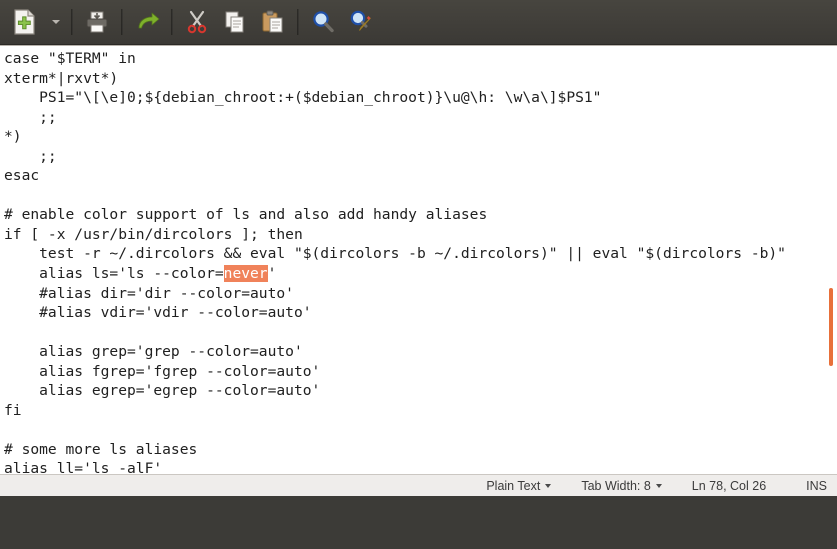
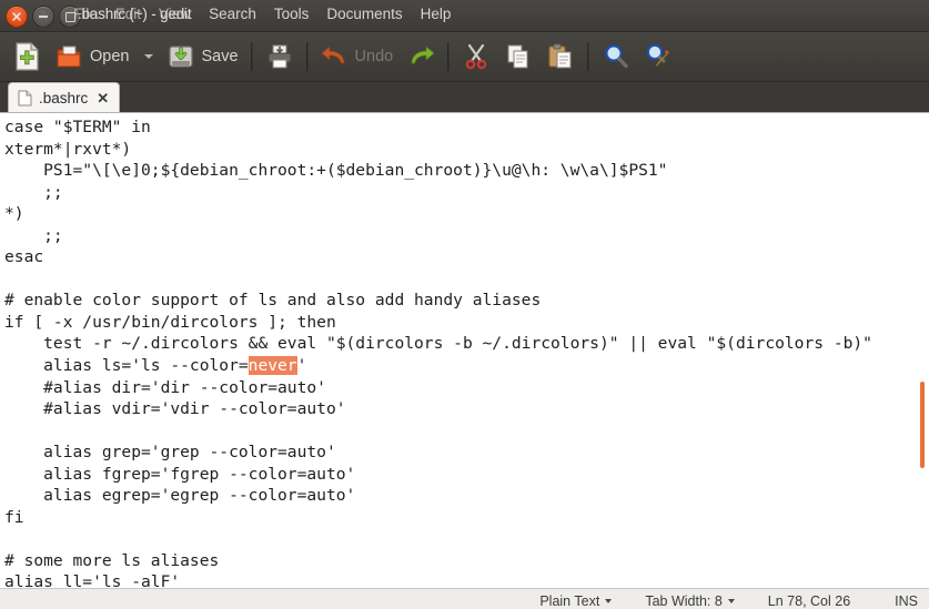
+ .bashrc (~) - gedit
+ File
+ Edit
+ View
+ Search
+ Tools
+ Documents
+ Help
+ Open
+ Save
+ Undo
+ .bashrc
+ ✕
  case "$TERM" in
  xterm*|rxvt*)
  PS1="\[\e]0;${debian_chroot:+($debian_chroot)}\u@\h: \w\a\]$PS1"
  ;;
  *)
  ;;
  esac
  # enable color support of ls and also add handy aliases
  if [ -x /usr/bin/dircolors ]; then
  test -r ~/.dircolors && eval "$(dircolors -b ~/.dircolors)" || eval "$(dircolors -b)"
  alias ls='ls --color=never'
  #alias dir='dir --color=auto'
  #alias vdir='vdir --color=auto'
  alias grep='grep --color=auto'
  alias fgrep='fgrep --color=auto'
  alias egrep='egrep --color=auto'
  fi
  # some more ls aliases
  alias ll='ls -alF'
  Plain Text
  Tab Width: 8
  Ln 78, Col 26
  INS
